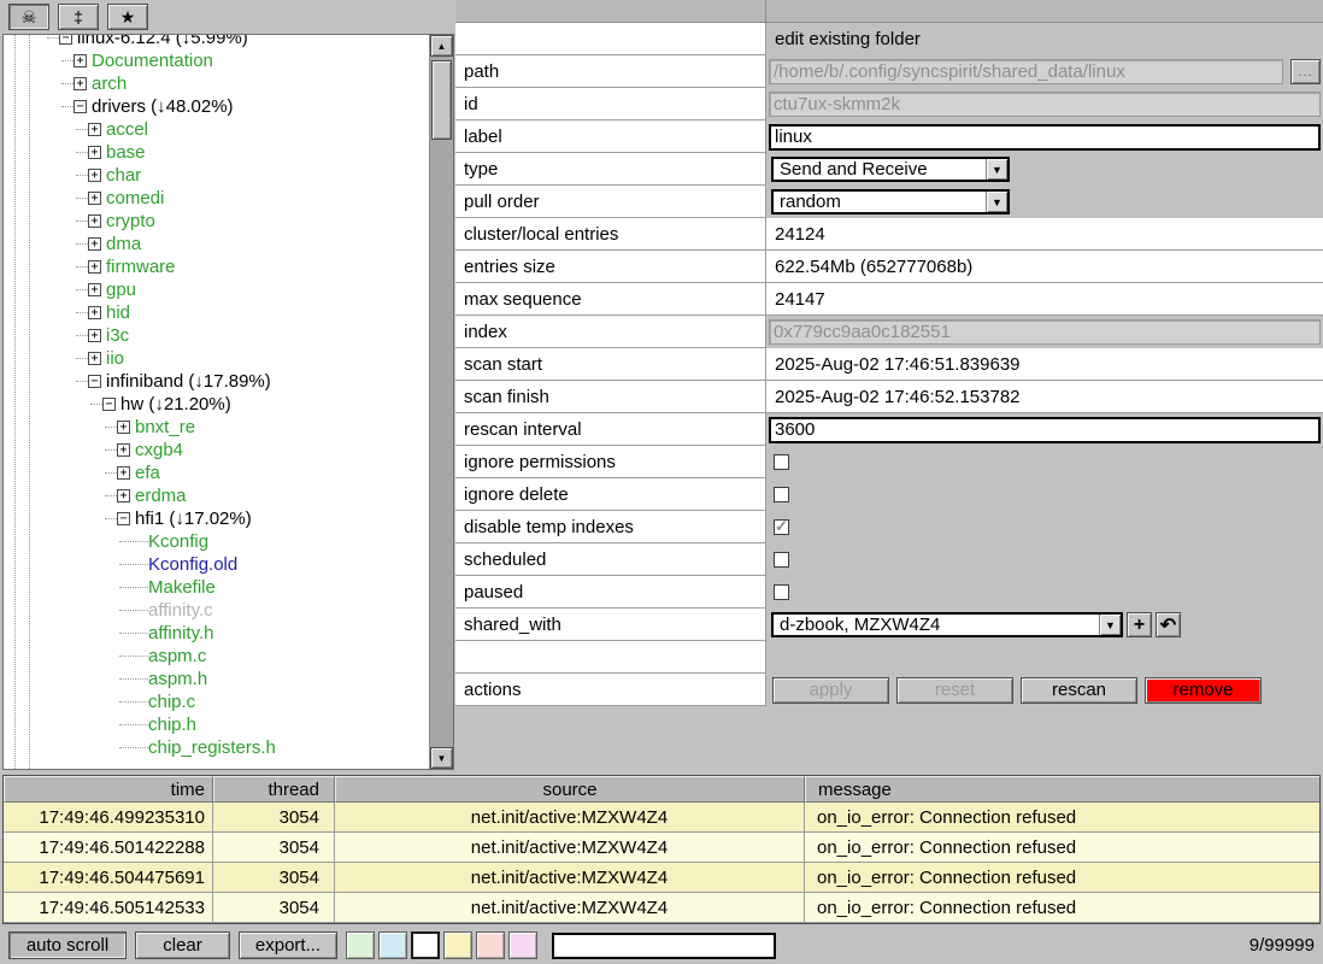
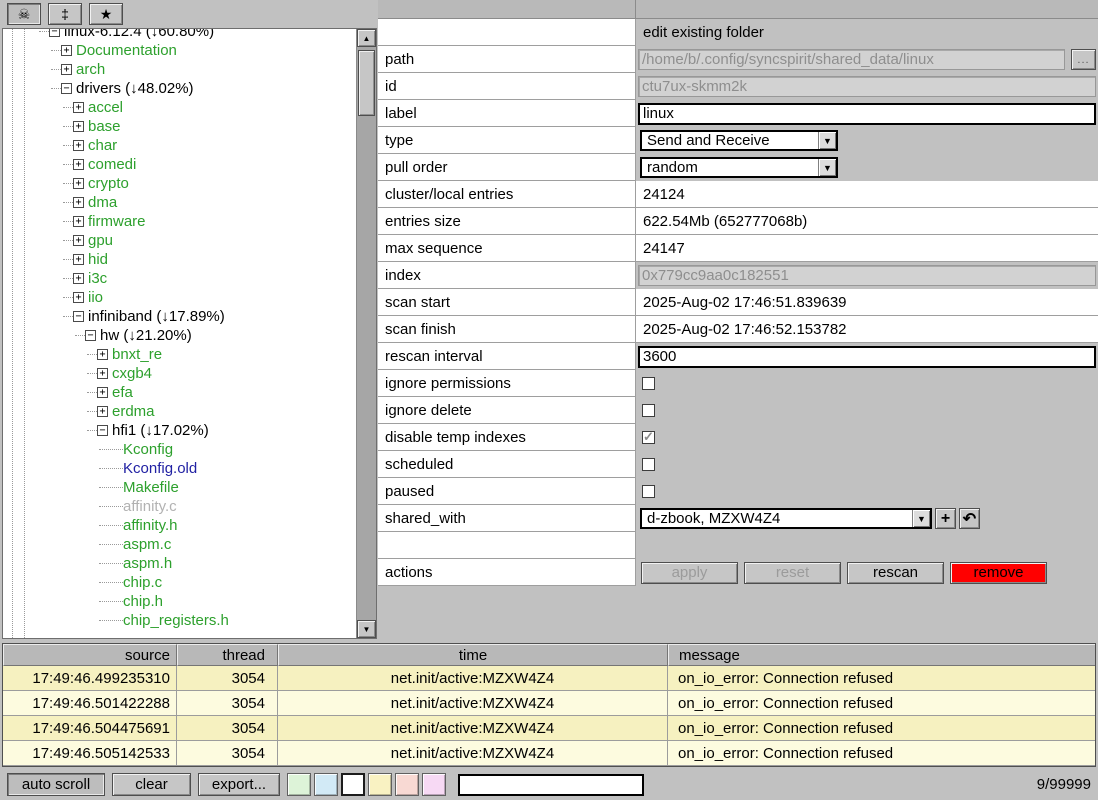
  ☠
  ‡
  ★
  −
- linux-6.12.4 (↓5.99%)
+ linux-6.12.4 (↓60.80%)
  +
  Documentation
  +
  arch
  −
  drivers (↓48.02%)
  +
  accel
  +
  base
  +
  char
  +
  comedi
  +
  crypto
  +
  dma
  +
  firmware
  +
  gpu
  +
  hid
  +
  i3c
  +
  iio
  −
  infiniband (↓17.89%)
  −
  hw (↓21.20%)
  +
  bnxt_re
  +
  cxgb4
  +
  efa
  +
  erdma
  −
  hfi1 (↓17.02%)
  Kconfig
  Kconfig.old
  Makefile
  affinity.c
  affinity.h
  aspm.c
  aspm.h
  chip.c
  chip.h
  chip_registers.h
  ▲
  ▼
  edit existing folder
  path
  /home/b/.config/syncspirit/shared_data/linux
  ...
  id
  ctu7ux-skmm2k
  label
  linux
  type
  Send and Receive
  ▼
  pull order
  random
  ▼
  cluster/local entries
  24124
  entries size
  622.54Mb (652777068b)
  max sequence
  24147
  index
  0x779cc9aa0c182551
  scan start
  2025-Aug-02 17:46:51.839639
  scan finish
  2025-Aug-02 17:46:52.153782
  rescan interval
  3600
  ignore permissions
  ignore delete
  disable temp indexes
  scheduled
  paused
  shared_with
  d-zbook, MZXW4Z4
  ▼
  +
  ↶
  actions
  apply
  reset
  rescan
  remove
- time
+ source
  thread
- source
+ time
  message
  17:49:46.499235310
  3054
  net.init/active:MZXW4Z4
  on_io_error: Connection refused
  17:49:46.501422288
  3054
  net.init/active:MZXW4Z4
  on_io_error: Connection refused
  17:49:46.504475691
  3054
  net.init/active:MZXW4Z4
  on_io_error: Connection refused
  17:49:46.505142533
  3054
  net.init/active:MZXW4Z4
  on_io_error: Connection refused
  auto scroll
  clear
  export...
  9/99999
